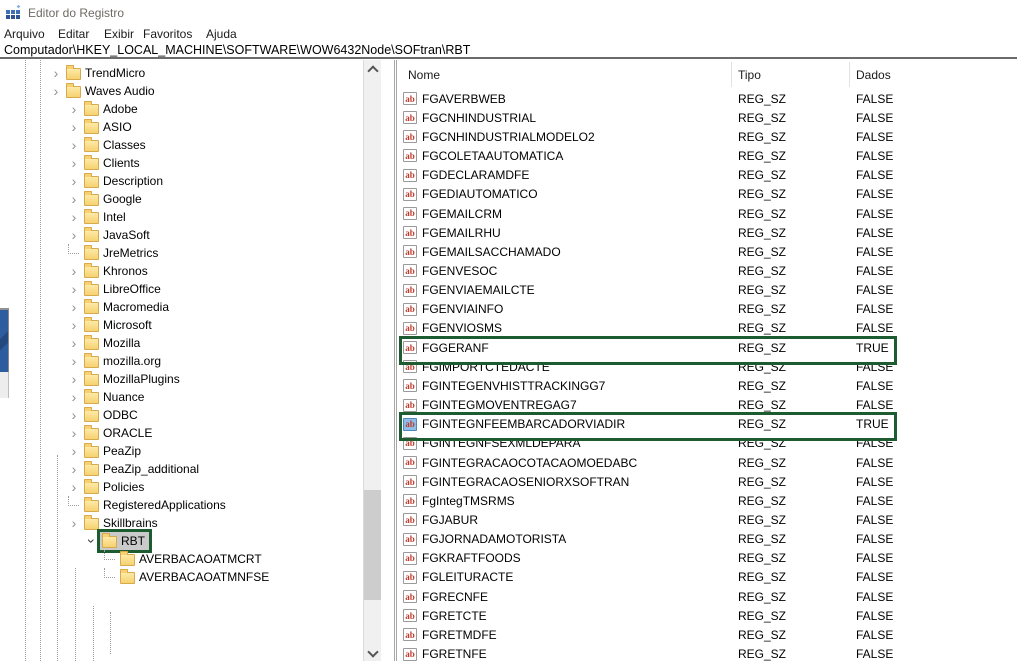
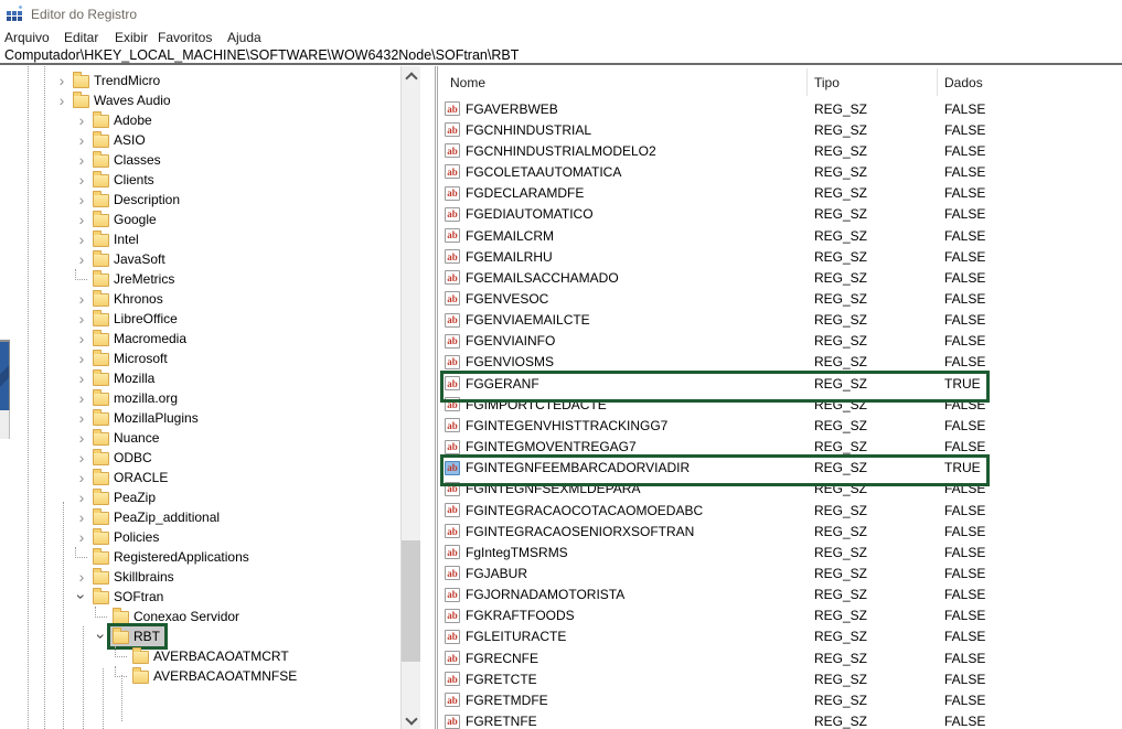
  Editor do Registro
  Arquivo
  Editar
  Exibir
  Favoritos
  Ajuda
  Computador\HKEY_LOCAL_MACHINE\SOFTWARE\WOW6432Node\SOFtran\RBT
  ›
  TrendMicro
  ›
  Waves Audio
  ›
  Adobe
  ›
  ASIO
  ›
  Classes
  ›
  Clients
  ›
  Description
  ›
  Google
  ›
  Intel
  ›
  JavaSoft
  JreMetrics
  ›
  Khronos
  ›
  LibreOffice
  ›
  Macromedia
  ›
  Microsoft
  ›
  Mozilla
  ›
  mozilla.org
  ›
  MozillaPlugins
  ›
  Nuance
  ›
  ODBC
  ›
  ORACLE
  ›
  PeaZip
  ›
  PeaZip_additional
  ›
  Policies
  RegisteredApplications
  ›
  Skillbrains
+ SOFtran
+ Conexao Servidor
  RBT
  AVERBACAOATMCRT
  AVERBACAOATMNFSE
  Nome
  Tipo
  Dados
  ab
  FGAVERBWEB
  REG_SZ
  FALSE
  ab
  FGCNHINDUSTRIAL
  REG_SZ
  FALSE
  ab
  FGCNHINDUSTRIALMODELO2
  REG_SZ
  FALSE
  ab
  FGCOLETAAUTOMATICA
  REG_SZ
  FALSE
  ab
  FGDECLARAMDFE
  REG_SZ
  FALSE
  ab
  FGEDIAUTOMATICO
  REG_SZ
  FALSE
  ab
  FGEMAILCRM
  REG_SZ
  FALSE
  ab
  FGEMAILRHU
  REG_SZ
  FALSE
  ab
  FGEMAILSACCHAMADO
  REG_SZ
  FALSE
  ab
  FGENVESOC
  REG_SZ
  FALSE
  ab
  FGENVIAEMAILCTE
  REG_SZ
  FALSE
  ab
  FGENVIAINFO
  REG_SZ
  FALSE
  ab
  FGENVIOSMS
  REG_SZ
  FALSE
  ab
  FGGERANF
  REG_SZ
  TRUE
  ab
  FGIMPORTCTEDACTE
  REG_SZ
  FALSE
  ab
  FGINTEGENVHISTTRACKINGG7
  REG_SZ
  FALSE
  ab
  FGINTEGMOVENTREGAG7
  REG_SZ
  FALSE
  ab
  FGINTEGNFEEMBARCADORVIADIR
  REG_SZ
  TRUE
  ab
  FGINTEGNFSEXMLDEPARA
  REG_SZ
  FALSE
  ab
  FGINTEGRACAOCOTACAOMOEDABC
  REG_SZ
  FALSE
  ab
  FGINTEGRACAOSENIORXSOFTRAN
  REG_SZ
  FALSE
  ab
  FgIntegTMSRMS
  REG_SZ
  FALSE
  ab
  FGJABUR
  REG_SZ
  FALSE
  ab
  FGJORNADAMOTORISTA
  REG_SZ
  FALSE
  ab
  FGKRAFTFOODS
  REG_SZ
  FALSE
  ab
  FGLEITURACTE
  REG_SZ
  FALSE
  ab
  FGRECNFE
  REG_SZ
  FALSE
  ab
  FGRETCTE
  REG_SZ
  FALSE
  ab
  FGRETMDFE
  REG_SZ
  FALSE
  ab
  FGRETNFE
  REG_SZ
  FALSE
